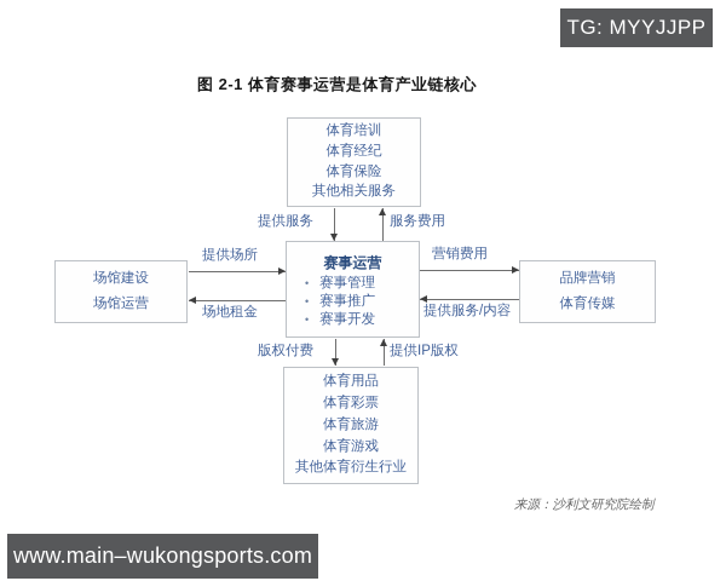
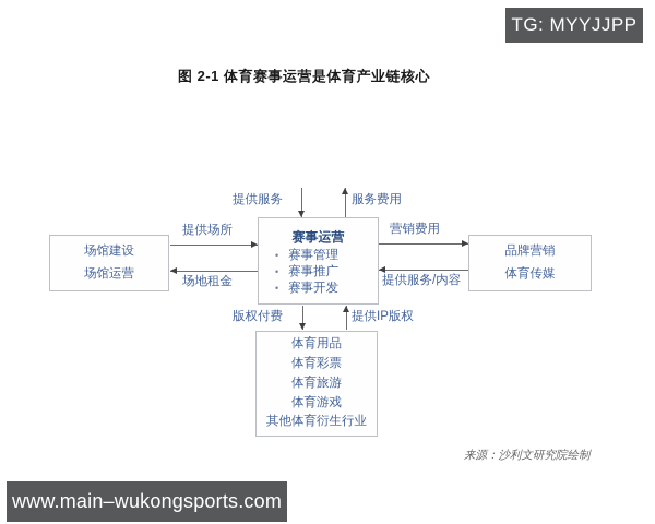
  TG: MYYJJPP
  图 2-1 体育赛事运营是体育产业链核心
- 体育培训
- 体育经纪
- 体育保险
- 其他相关服务
  赛事运营
  •
  赛事管理
  •
  赛事推广
  •
  赛事开发
  场馆建设
  场馆运营
  品牌营销
  体育传媒
  体育用品
  体育彩票
  体育旅游
  体育游戏
  其他体育衍生行业
  提供服务
  服务费用
  提供场所
  场地租金
  营销费用
  提供服务/内容
  版权付费
  提供IP版权
  来源：沙利文研究院绘制
  www.main–wukongsports.com
